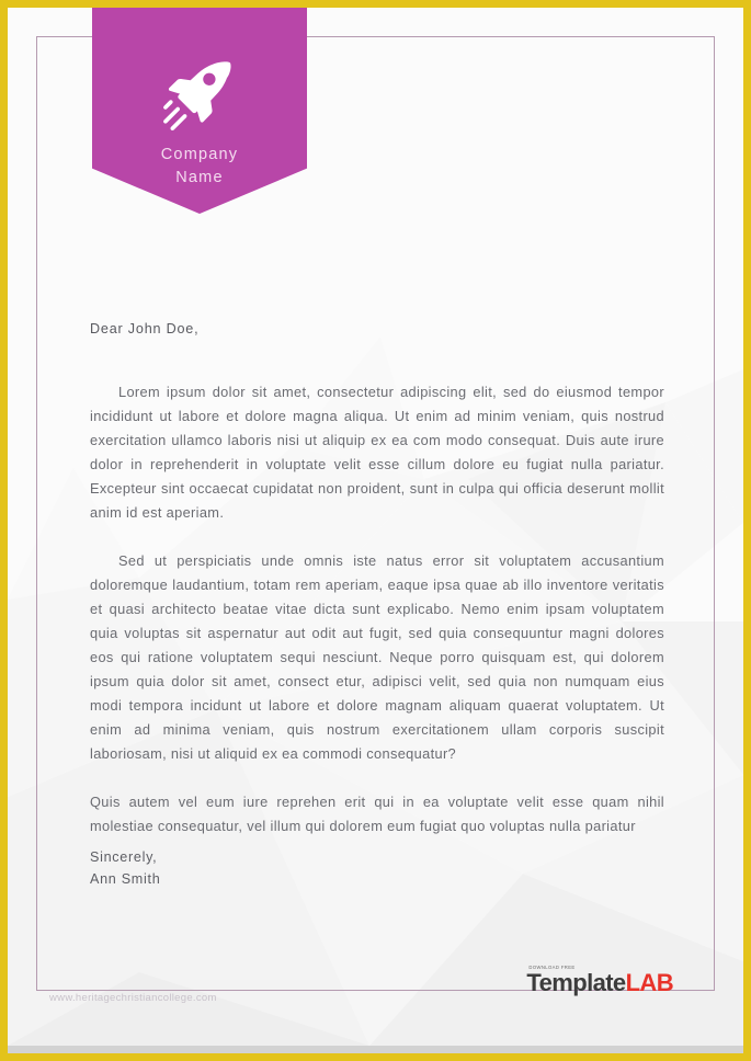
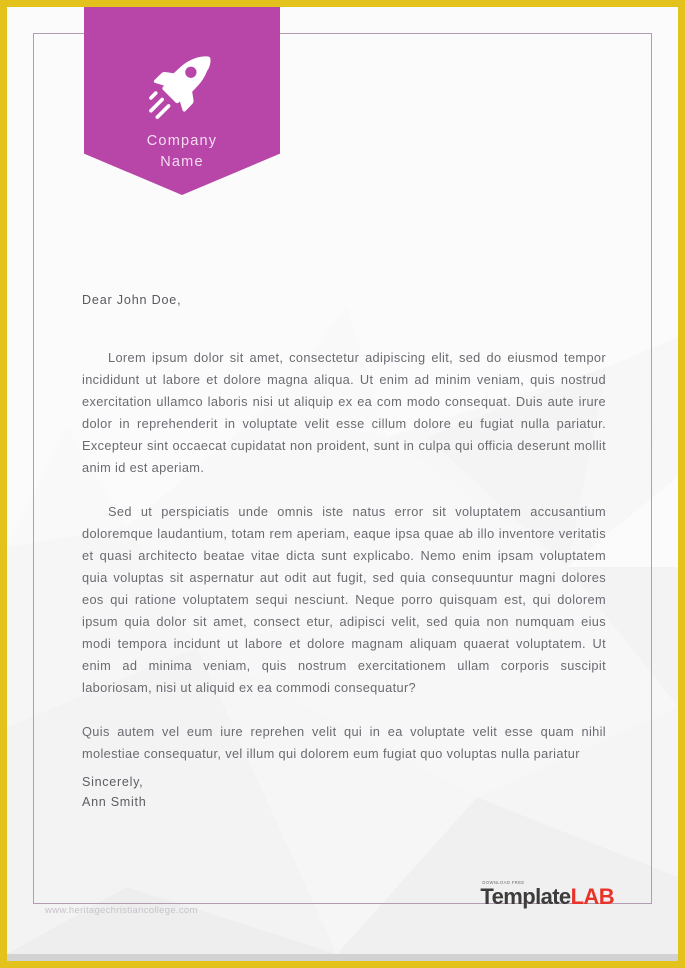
  Company
  Name
  Dear John Doe,
  Lorem ipsum dolor sit amet, consectetur adipiscing elit, sed do eiusmod tempor incididunt ut labore et dolore magna aliqua. Ut enim ad minim veniam, quis nostrud exercitation ullamco laboris nisi ut aliquip ex ea com modo consequat. Duis aute irure dolor in reprehenderit in voluptate velit esse cillum dolore eu fugiat nulla pariatur. Excepteur sint occaecat cupidatat non proident, sunt in culpa qui officia deserunt mollit anim id est aperiam.
  Sed ut perspiciatis unde omnis iste natus error sit voluptatem accusantium doloremque laudantium, totam rem aperiam, eaque ipsa quae ab illo inventore veritatis et quasi architecto beatae vitae dicta sunt explicabo. Nemo enim ipsam voluptatem quia voluptas sit aspernatur aut odit aut fugit, sed quia consequuntur magni dolores eos qui ratione voluptatem sequi nesciunt. Neque porro quisquam est, qui dolorem ipsum quia dolor sit amet, consect etur, adipisci velit, sed quia non numquam eius modi tempora incidunt ut labore et dolore magnam aliquam quaerat voluptatem. Ut enim ad minima veniam, quis nostrum exercitationem ullam corporis suscipit laboriosam, nisi ut aliquid ex ea commodi consequatur?
- Quis autem vel eum iure reprehen erit qui in ea voluptate velit esse quam nihil molestiae consequatur, vel illum qui dolorem eum fugiat quo voluptas nulla pariatur
+ Quis autem vel eum iure reprehen velit qui in ea voluptate velit esse quam nihil molestiae consequatur, vel illum qui dolorem eum fugiat quo voluptas nulla pariatur
  Sincerely,
  Ann Smith
  TemplateLAB
  www.heritagechristiancollege.com
